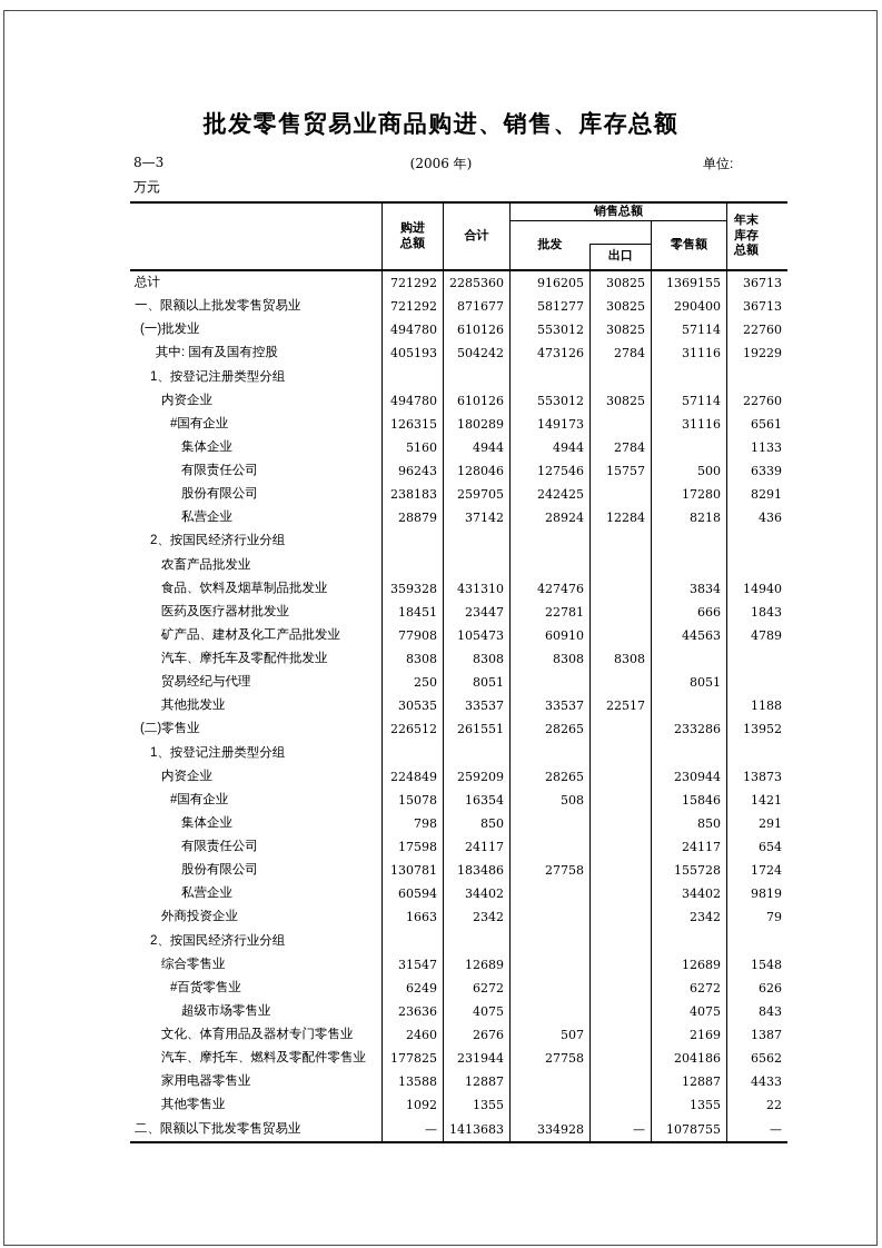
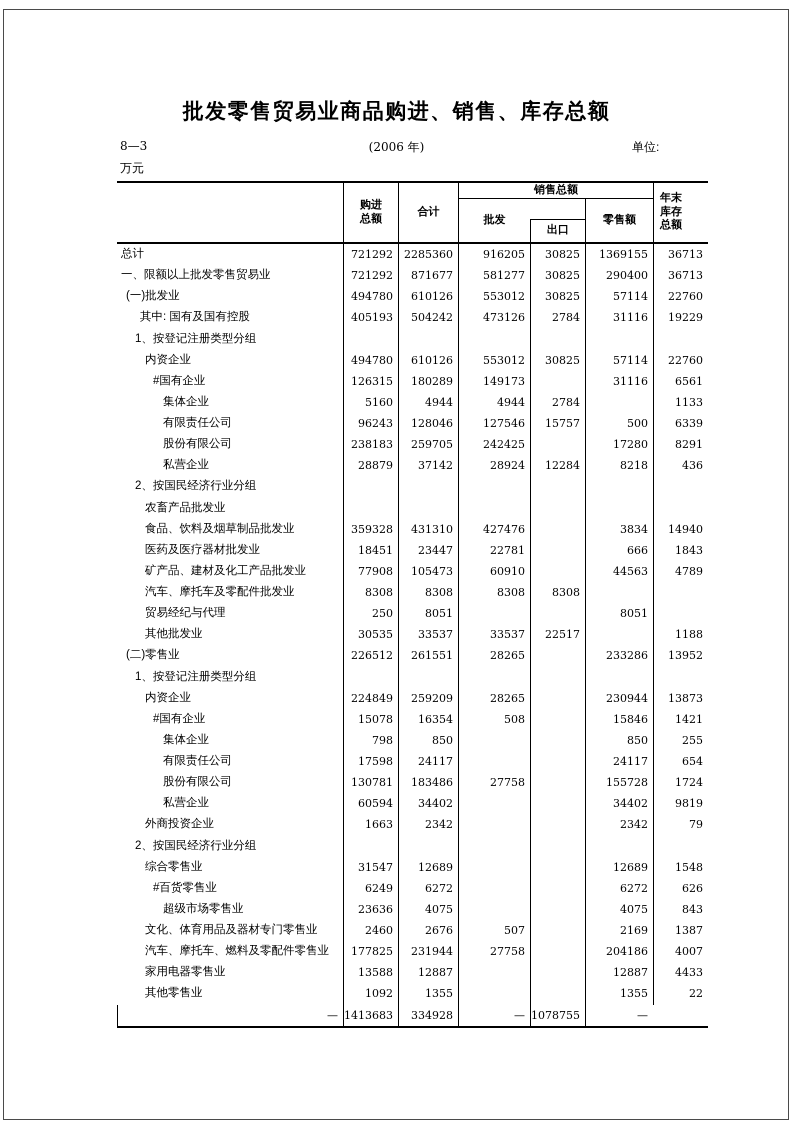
  批发零售贸易业商品购进、销售、库存总额
  8—3
  (2006 年)
  单位:
  万元
  购进
  总额
  合计
  销售总额
  批发
  出口
  零售额
  年末
  库存
  总额
  总计
  721292
  2285360
  916205
  30825
  1369155
  36713
  一、限额以上批发零售贸易业
  721292
  871677
  581277
  30825
  290400
  36713
  (一)批发业
  494780
  610126
  553012
  30825
  57114
  22760
  其中: 国有及国有控股
  405193
  504242
  473126
  2784
  31116
  19229
  1、按登记注册类型分组
  内资企业
  494780
  610126
  553012
  30825
  57114
  22760
  #国有企业
  126315
  180289
  149173
  31116
  6561
  集体企业
  5160
  4944
  4944
  2784
  1133
  有限责任公司
  96243
  128046
  127546
  15757
  500
  6339
  股份有限公司
  238183
  259705
  242425
  17280
  8291
  私营企业
  28879
  37142
  28924
  12284
  8218
  436
  2、按国民经济行业分组
  农畜产品批发业
  食品、饮料及烟草制品批发业
  359328
  431310
  427476
  3834
  14940
  医药及医疗器材批发业
  18451
  23447
  22781
  666
  1843
  矿产品、建材及化工产品批发业
  77908
  105473
  60910
  44563
  4789
  汽车、摩托车及零配件批发业
  8308
  8308
  8308
  8308
  贸易经纪与代理
  250
  8051
  8051
  其他批发业
  30535
  33537
  33537
  22517
  1188
  (二)零售业
  226512
  261551
  28265
  233286
  13952
  1、按登记注册类型分组
  内资企业
  224849
  259209
  28265
  230944
  13873
  #国有企业
  15078
  16354
  508
  15846
  1421
  集体企业
  798
  850
  850
- 291
+ 255
  有限责任公司
  17598
  24117
  24117
  654
  股份有限公司
  130781
  183486
  27758
  155728
  1724
  私营企业
  60594
  34402
  34402
  9819
  外商投资企业
  1663
  2342
  2342
  79
  2、按国民经济行业分组
  综合零售业
  31547
  12689
  12689
  1548
  #百货零售业
  6249
  6272
  6272
  626
  超级市场零售业
  23636
  4075
  4075
  843
  文化、体育用品及器材专门零售业
  2460
  2676
  507
  2169
  1387
  汽车、摩托车、燃料及零配件零售业
  177825
  231944
  27758
  204186
- 6562
+ 4007
  家用电器零售业
  13588
  12887
  12887
  4433
  其他零售业
  1092
  1355
  1355
  22
- 二、限额以下批发零售贸易业
  —
  1413683
  334928
  —
  1078755
  —
